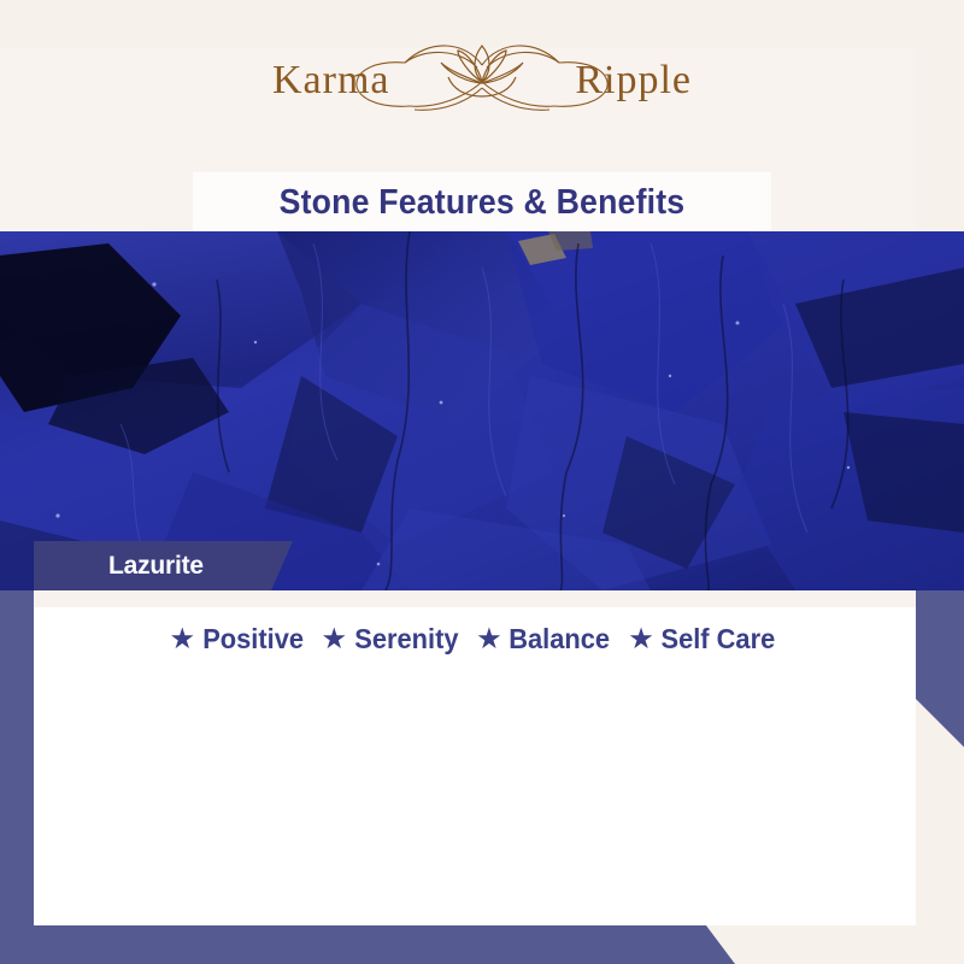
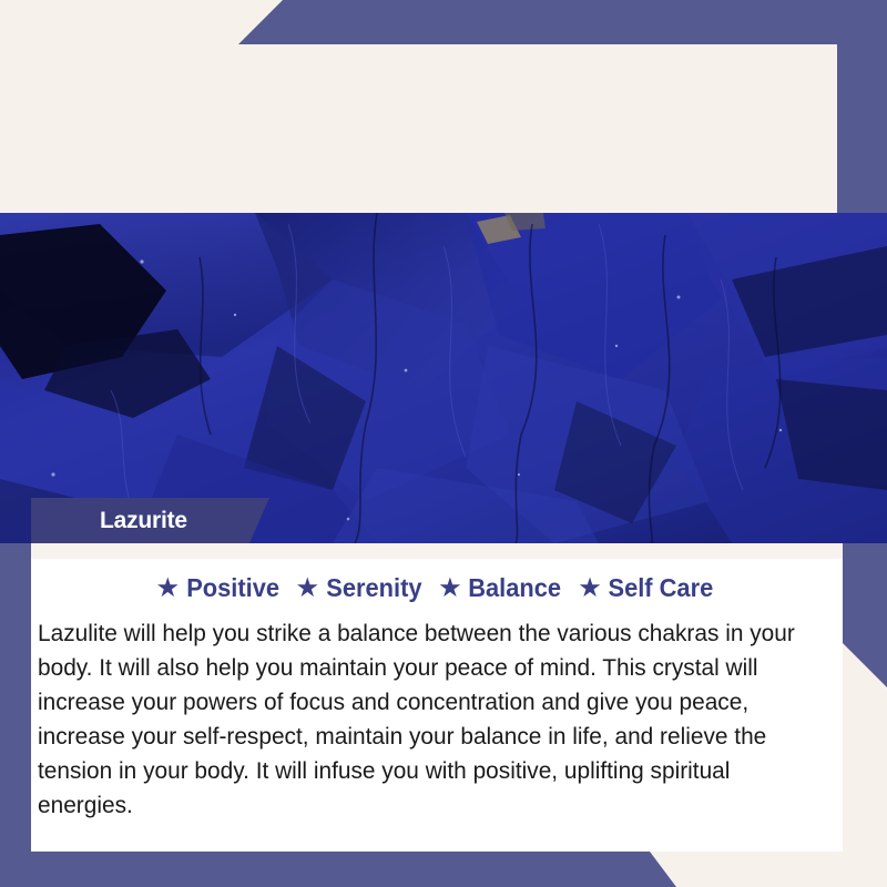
- Karma
- Ripple
- Stone Features & Benefits
  Lazurite
  ★
  Positive
  ★
  Serenity
  ★
  Balance
  ★
  Self Care
+ Lazulite will help you strike a balance between the various chakras in your body. It will also help you maintain your peace of mind. This crystal will increase your powers of focus and concentration and give you peace, increase your self-respect, maintain your balance in life, and relieve the tension in your body. It will infuse you with positive, uplifting spiritual energies.
